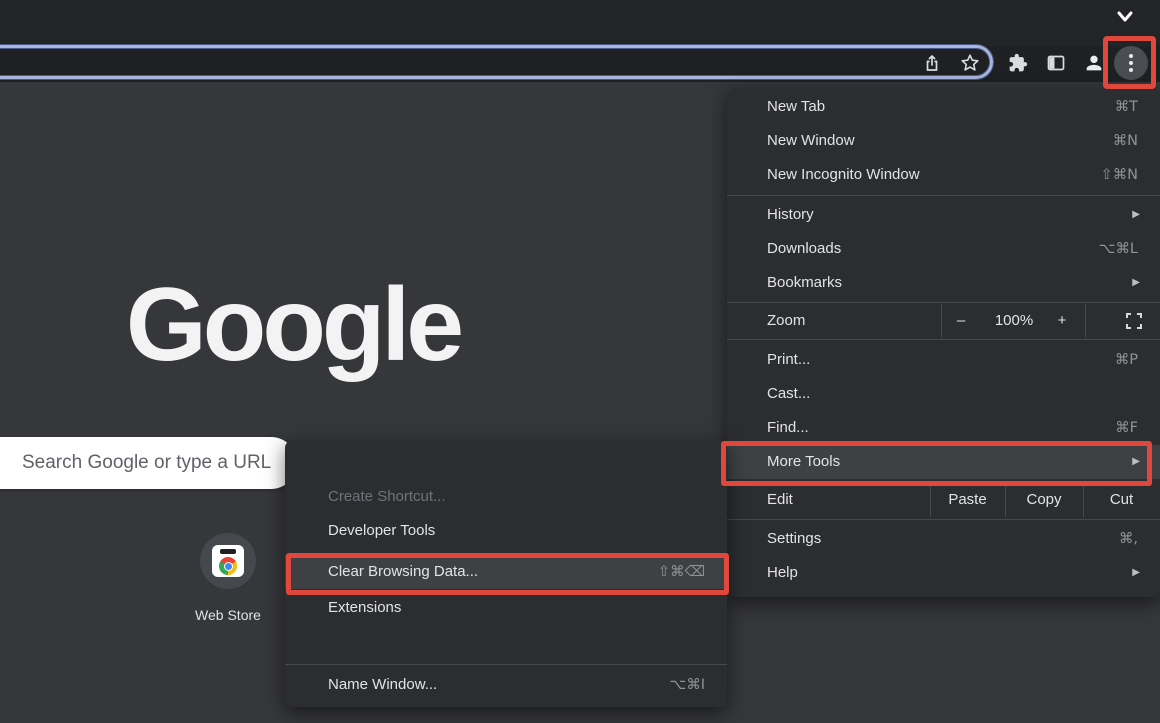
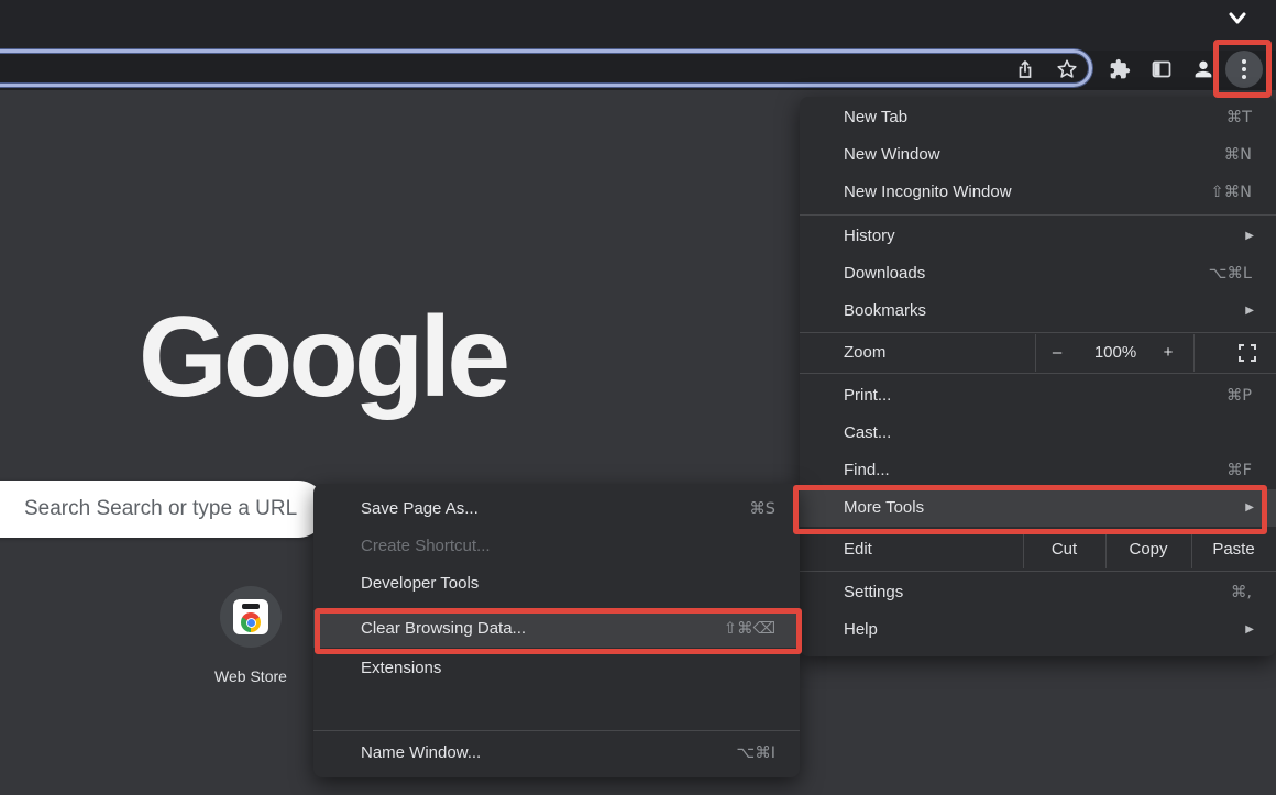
  Google
- Search Google or type a URL
+ Search Search or type a URL
  Web Store
  New Tab
  ⌘T
  New Window
  ⌘N
  New Incognito Window
  ⇧⌘N
  History
  ▶
  Downloads
  ⌥⌘L
  Bookmarks
  ▶
  Zoom
  –
  100%
  +
  Print...
  ⌘P
  Cast...
  Find...
  ⌘F
  More Tools
  ▶
  Edit
- Paste
+ Cut
  Copy
- Cut
+ Paste
  Settings
  ⌘,
  Help
  ▶
+ Save Page As...
+ ⌘S
  Create Shortcut...
  Developer Tools
  Clear Browsing Data...
  ⇧⌘⌫
  Extensions
  Name Window...
  ⌥⌘I
